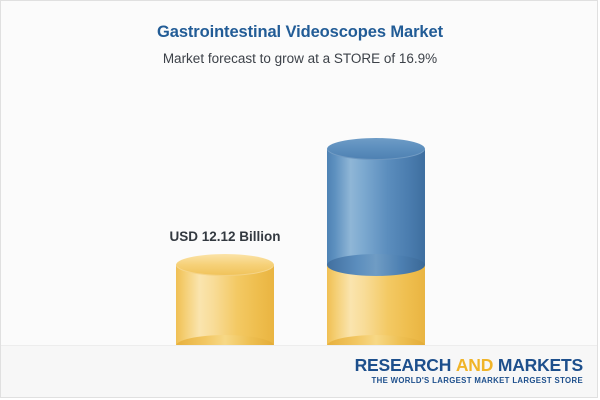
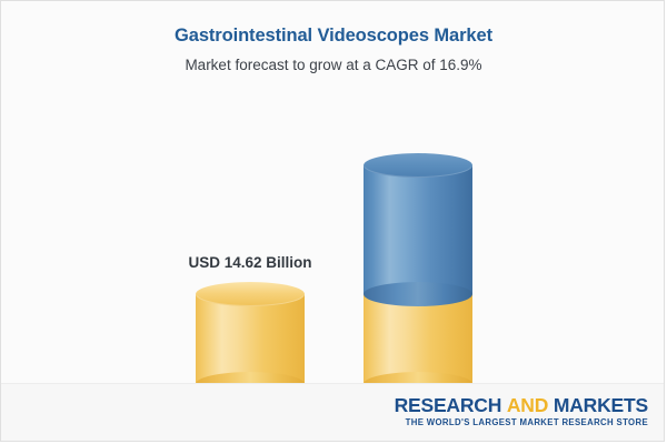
  Gastrointestinal Videoscopes Market
- Market forecast to grow at a STORE of 16.9%
+ Market forecast to grow at a CAGR of 16.9%
- USD 12.12 Billion
+ USD 14.62 Billion
  RESEARCH AND MARKETS
- THE WORLD'S LARGEST MARKET LARGEST STORE
+ THE WORLD'S LARGEST MARKET RESEARCH STORE
